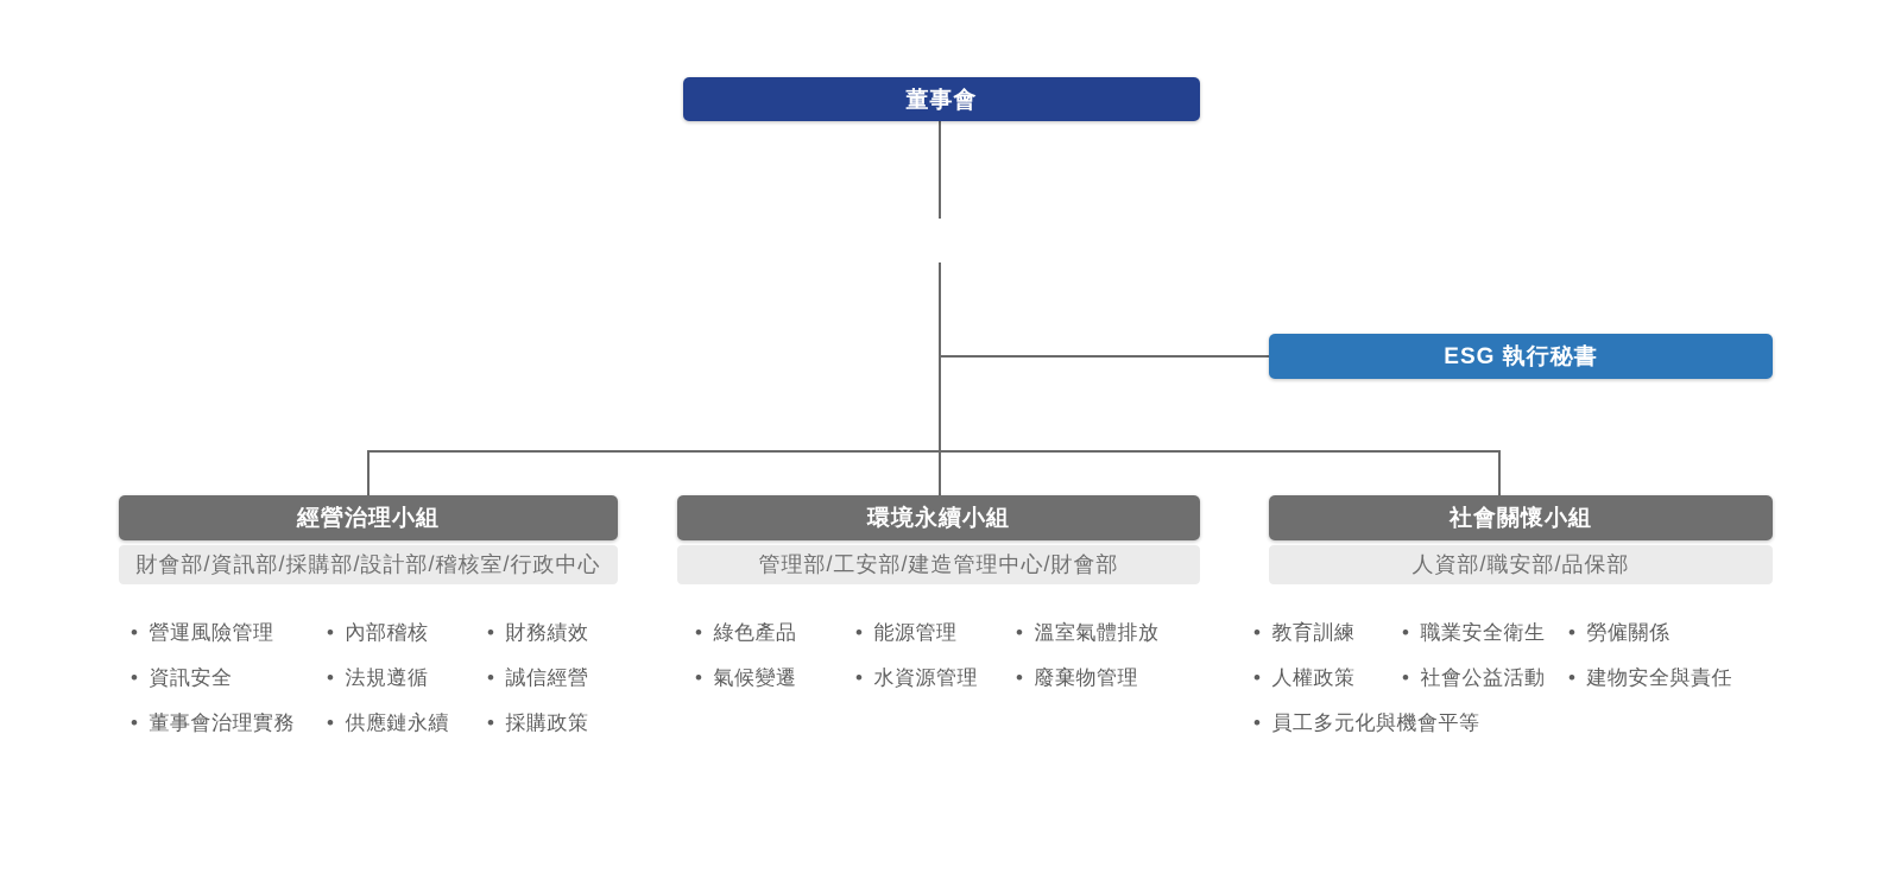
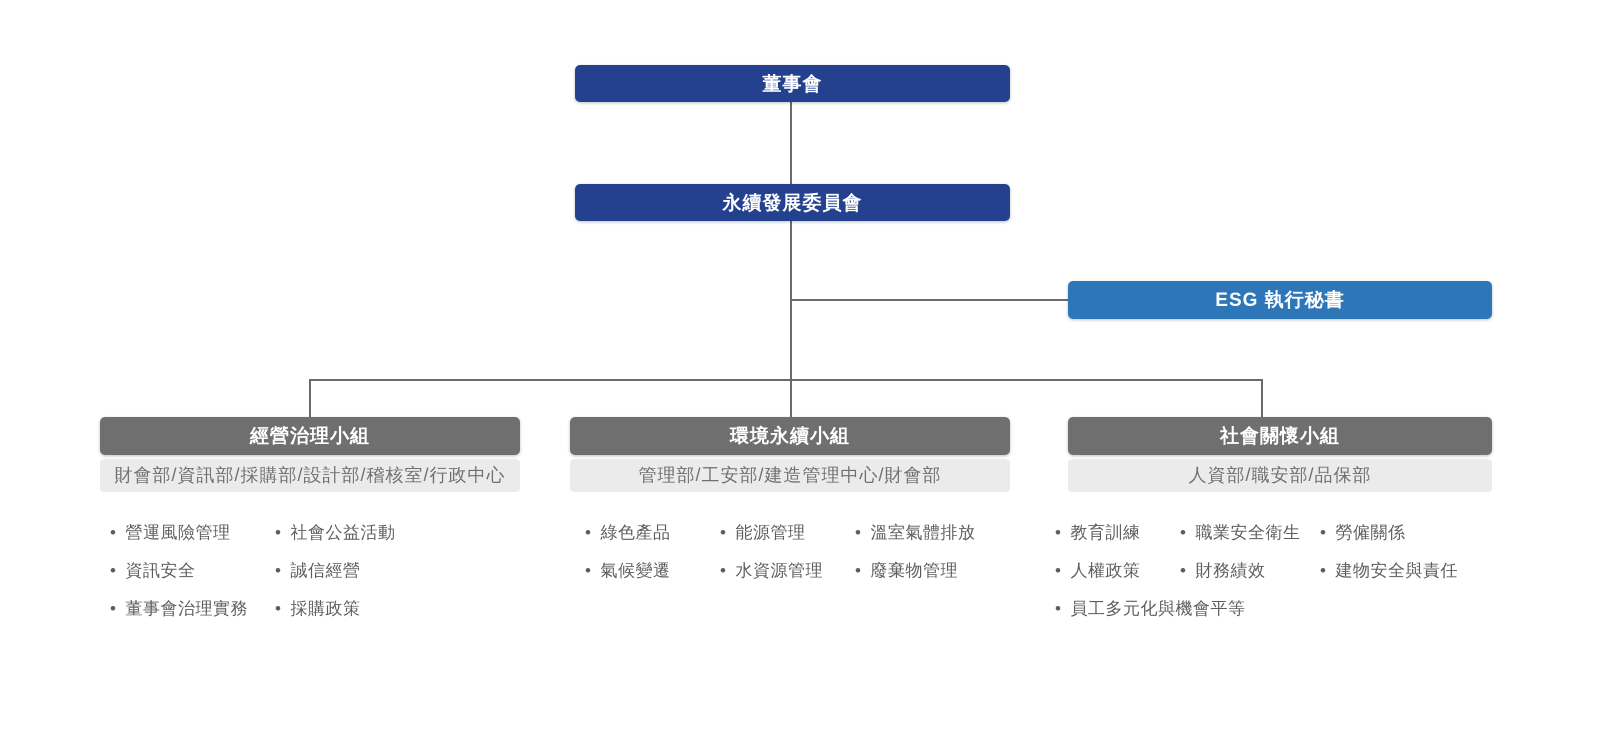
  董事會
+ 永續發展委員會
  ESG 執行秘書
  經營治理小組
  財會部/資訊部/採購部/設計部/稽核室/行政中心
  營運風險管理
  資訊安全
  董事會治理實務
- 內部稽核
- 法規遵循
- 供應鏈永續
- 財務績效
+ 社會公益活動
  誠信經營
  採購政策
  環境永續小組
  管理部/工安部/建造管理中心/財會部
  綠色產品
  氣候變遷
  能源管理
  水資源管理
  溫室氣體排放
  廢棄物管理
  社會關懷小組
  人資部/職安部/品保部
  教育訓練
  人權政策
  職業安全衛生
- 社會公益活動
+ 財務績效
  勞僱關係
  建物安全與責任
